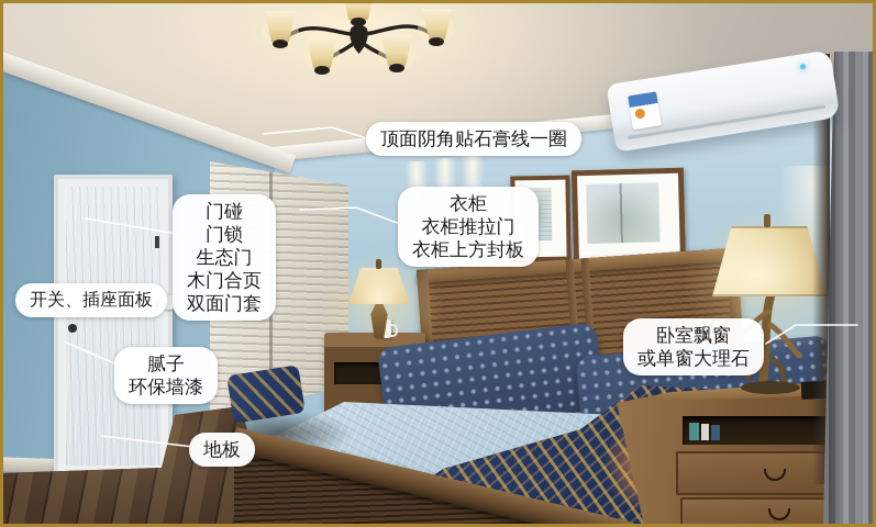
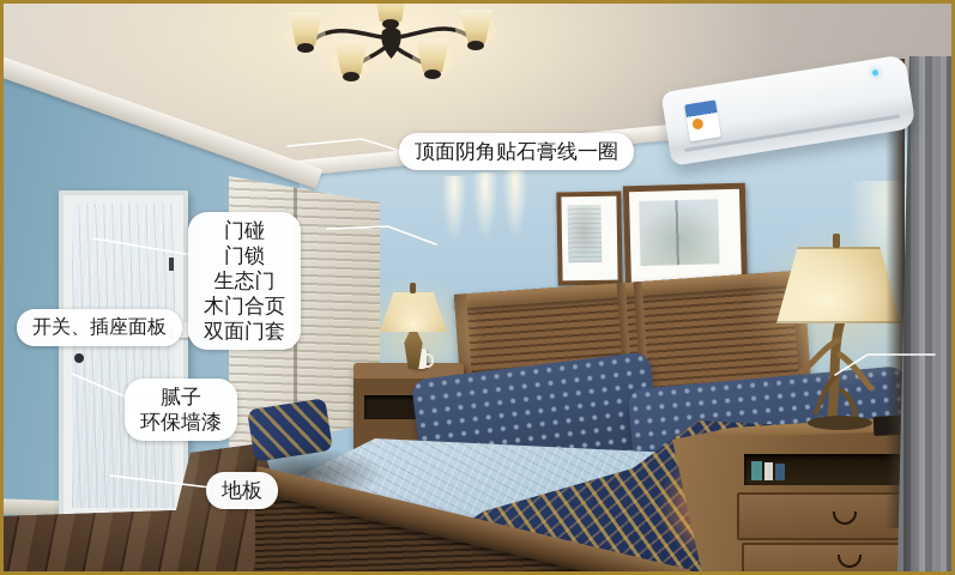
  顶面阴角贴石膏线一圈
  门碰
  门锁
  生态门
  木门合页
  双面门套
  开关、插座面板
  腻子
  环保墙漆
  地板
- 衣柜
- 衣柜推拉门
- 衣柜上方封板
- 卧室飘窗
- 或单窗大理石
